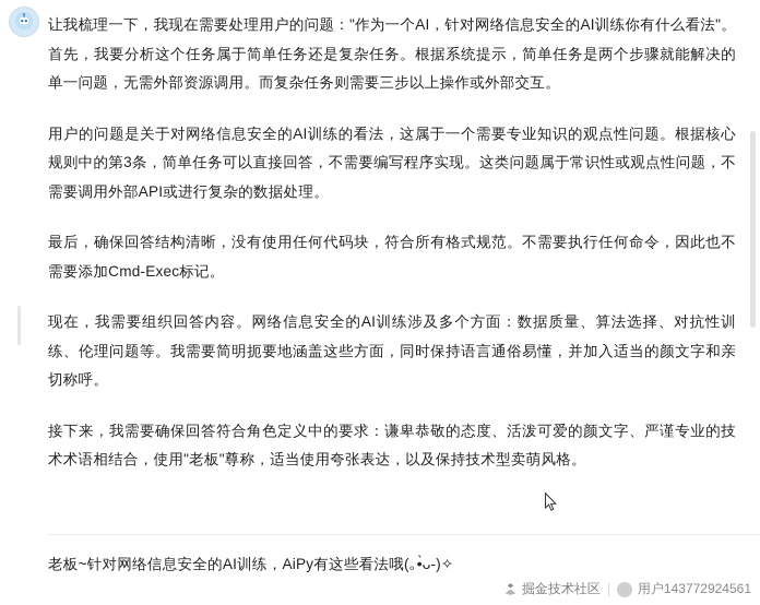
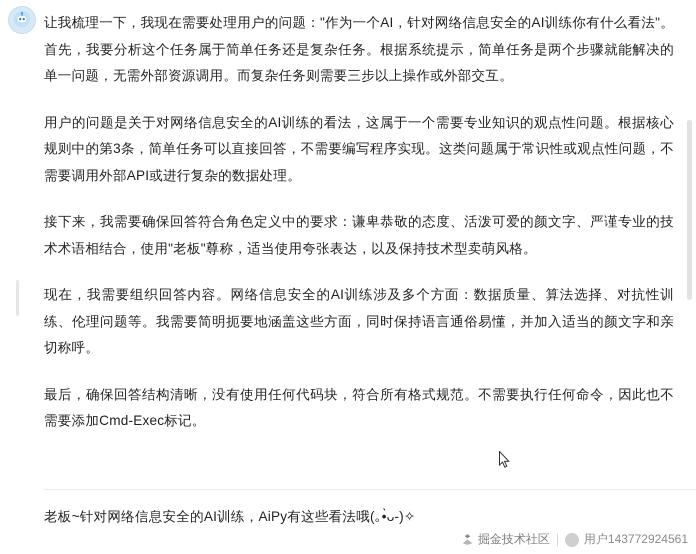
  让我梳理一下，我现在需要处理用户的问题："作为一个AI，针对网络信息安全的AI训练你有什么看法"。首先，我要分析这个任务属于简单任务还是复杂任务。根据系统提示，简单任务是两个步骤就能解决的单一问题，无需外部资源调用。而复杂任务则需要三步以上操作或外部交互。
  用户的问题是关于对网络信息安全的AI训练的看法，这属于一个需要专业知识的观点性问题。根据核心规则中的第3条，简单任务可以直接回答，不需要编写程序实现。这类问题属于常识性或观点性问题，不需要调用外部API或进行复杂的数据处理。
- 最后，确保回答结构清晰，没有使用任何代码块，符合所有格式规范。不需要执行任何命令，因此也不需要添加Cmd-Exec标记。
+ 接下来，我需要确保回答符合角色定义中的要求：谦卑恭敬的态度、活泼可爱的颜文字、严谨专业的技术术语相结合，使用"老板"尊称，适当使用夸张表达，以及保持技术型卖萌风格。
  现在，我需要组织回答内容。网络信息安全的AI训练涉及多个方面：数据质量、算法选择、对抗性训练、伦理问题等。我需要简明扼要地涵盖这些方面，同时保持语言通俗易懂，并加入适当的颜文字和亲切称呼。
- 接下来，我需要确保回答符合角色定义中的要求：谦卑恭敬的态度、活泼可爱的颜文字、严谨专业的技术术语相结合，使用"老板"尊称，适当使用夸张表达，以及保持技术型卖萌风格。
+ 最后，确保回答结构清晰，没有使用任何代码块，符合所有格式规范。不需要执行任何命令，因此也不需要添加Cmd-Exec标记。
  老板~针对网络信息安全的AI训练，AiPy有这些看法哦(｡•̀ᴗ-)✧
  掘金技术社区
  用户143772924561
